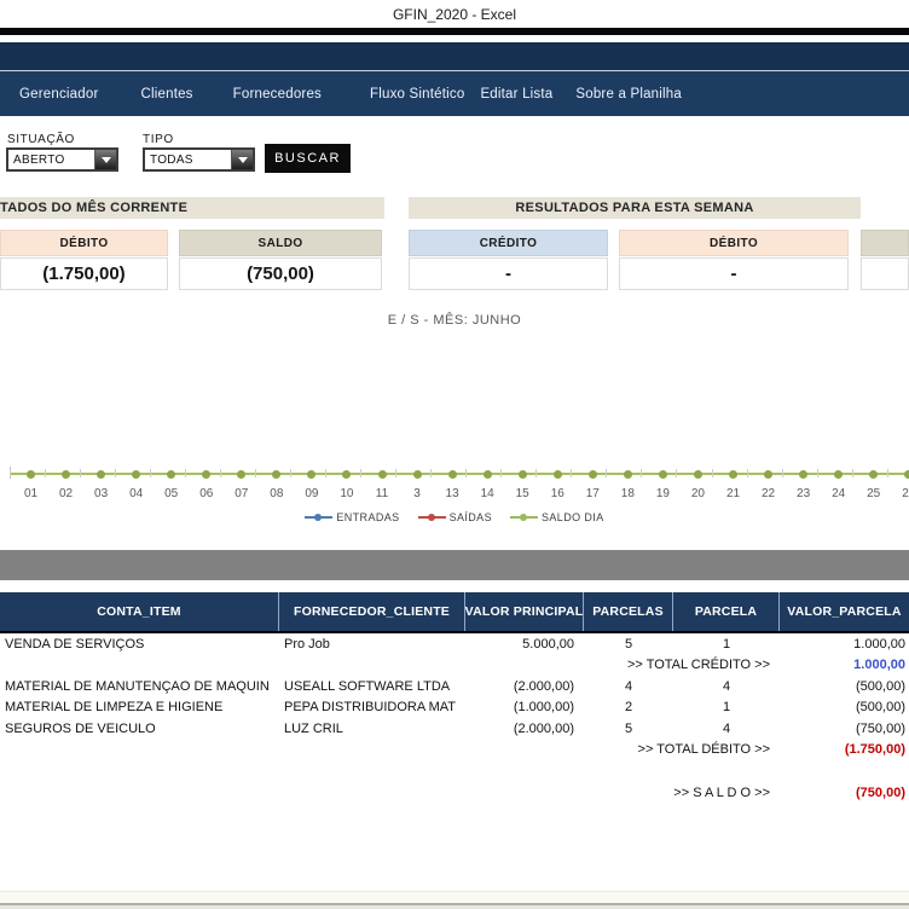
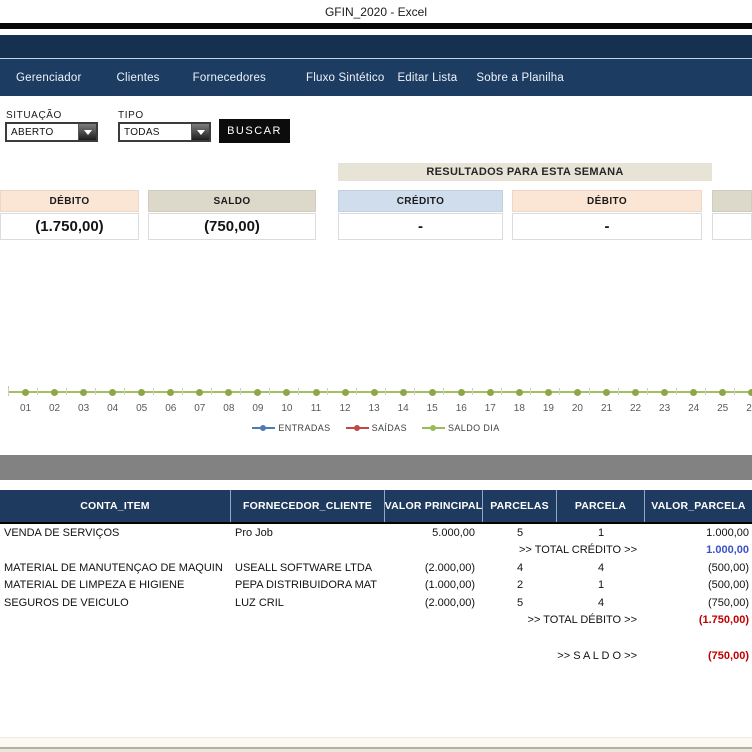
  GFIN_2020 - Excel
  Gerenciador
  Clientes
  Fornecedores
  Fluxo Sintético
  Editar Lista
  Sobre a Planilha
  SITUAÇÃO
  TIPO
  ABERTO
  TODAS
  BUSCAR
- TADOS DO MÊS CORRENTE
  RESULTADOS PARA ESTA SEMANA
  DÉBITO
  (1.750,00)
  SALDO
  (750,00)
  CRÉDITO
  -
  DÉBITO
  -
- E / S - MÊS: JUNHO
  01
  02
  03
  04
  05
  06
  07
  08
  09
  10
  11
- 3
+ 12
  13
  14
  15
  16
  17
  18
  19
  20
  21
  22
  23
  24
  25
  ENTRADAS
  SAÍDAS
  SALDO DIA
  CONTA_ITEM
  FORNECEDOR_CLIENTE
  VALOR PRINCIPAL
  PARCELAS
  PARCELA
  VALOR_PARCELA
  VENDA DE SERVIÇOS
  Pro Job
  5.000,00
  5
  1
  1.000,00
  >> TOTAL CRÉDITO >>
  1.000,00
  MATERIAL DE MANUTENÇAO DE MAQUIN
  USEALL SOFTWARE LTDA
  (2.000,00)
  4
  4
  (500,00)
  MATERIAL DE LIMPEZA E HIGIENE
  PEPA DISTRIBUIDORA MAT
  (1.000,00)
  2
  1
  (500,00)
  SEGUROS DE VEICULO
  LUZ CRIL
  (2.000,00)
  5
  4
  (750,00)
  >> TOTAL DÉBITO >>
  (1.750,00)
  >> S A L D O >>
  (750,00)
